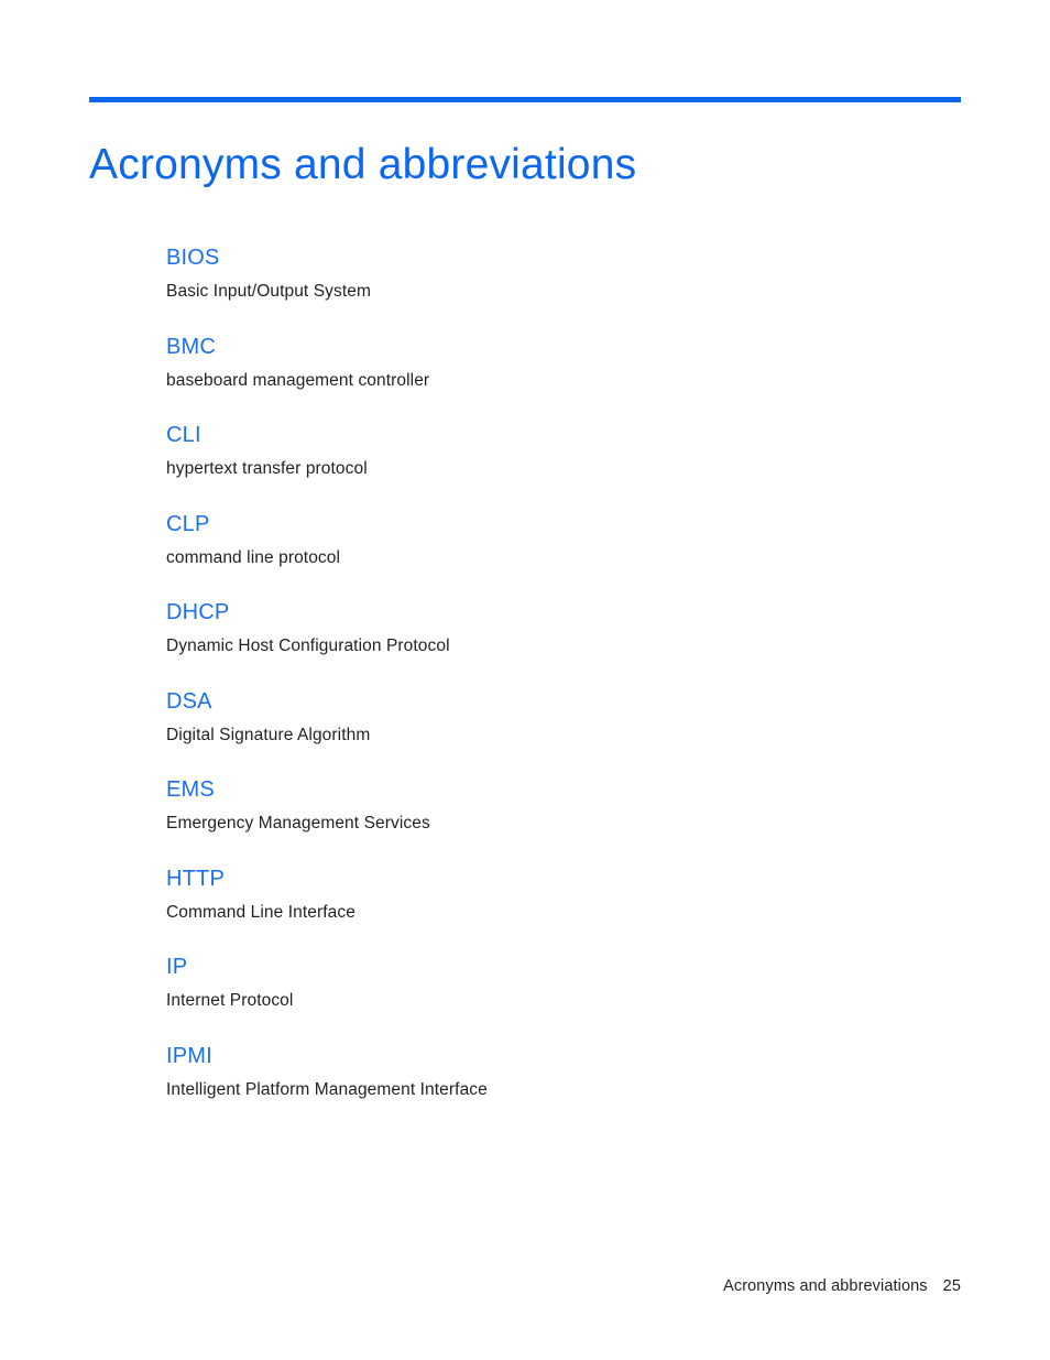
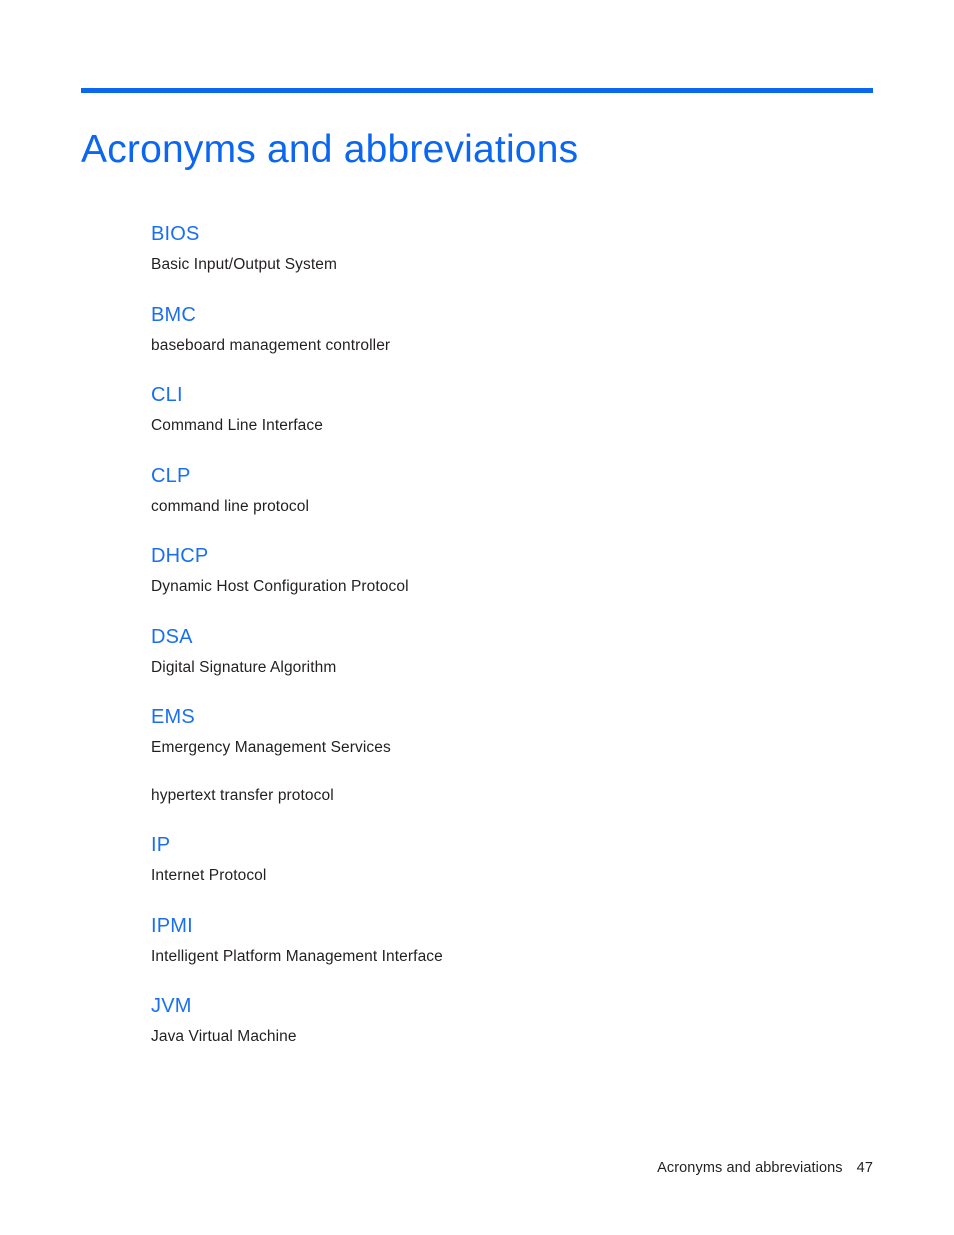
  Acronyms and abbreviations
  BIOS
  Basic Input/Output System
  BMC
  baseboard management controller
  CLI
- hypertext transfer protocol
+ Command Line Interface
  CLP
  command line protocol
  DHCP
  Dynamic Host Configuration Protocol
  DSA
  Digital Signature Algorithm
  EMS
  Emergency Management Services
- HTTP
- Command Line Interface
+ hypertext transfer protocol
  IP
  Internet Protocol
  IPMI
  Intelligent Platform Management Interface
+ JVM
+ Java Virtual Machine
- Acronyms and abbreviations 25
+ Acronyms and abbreviations 47
